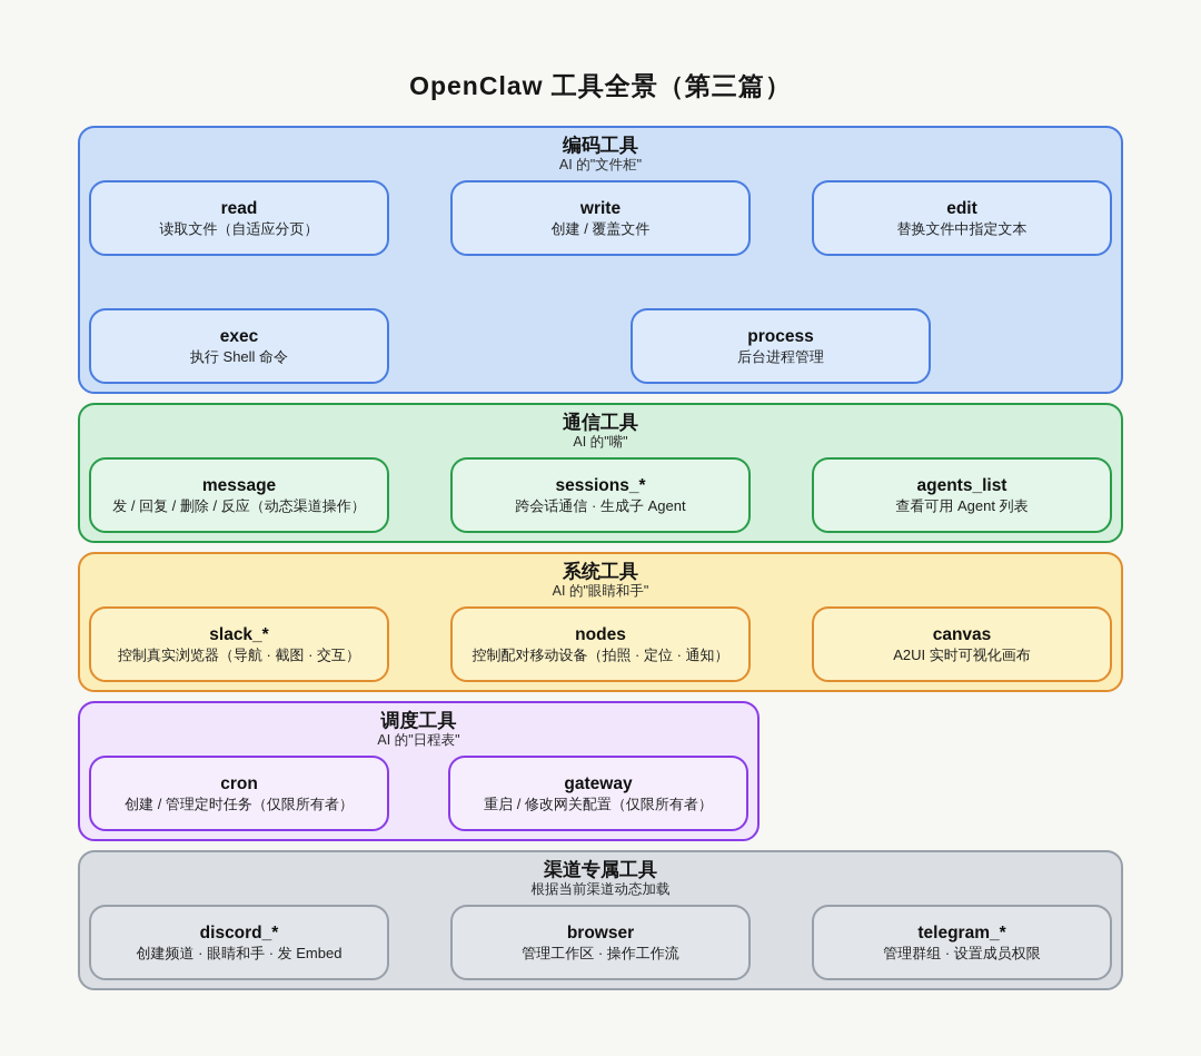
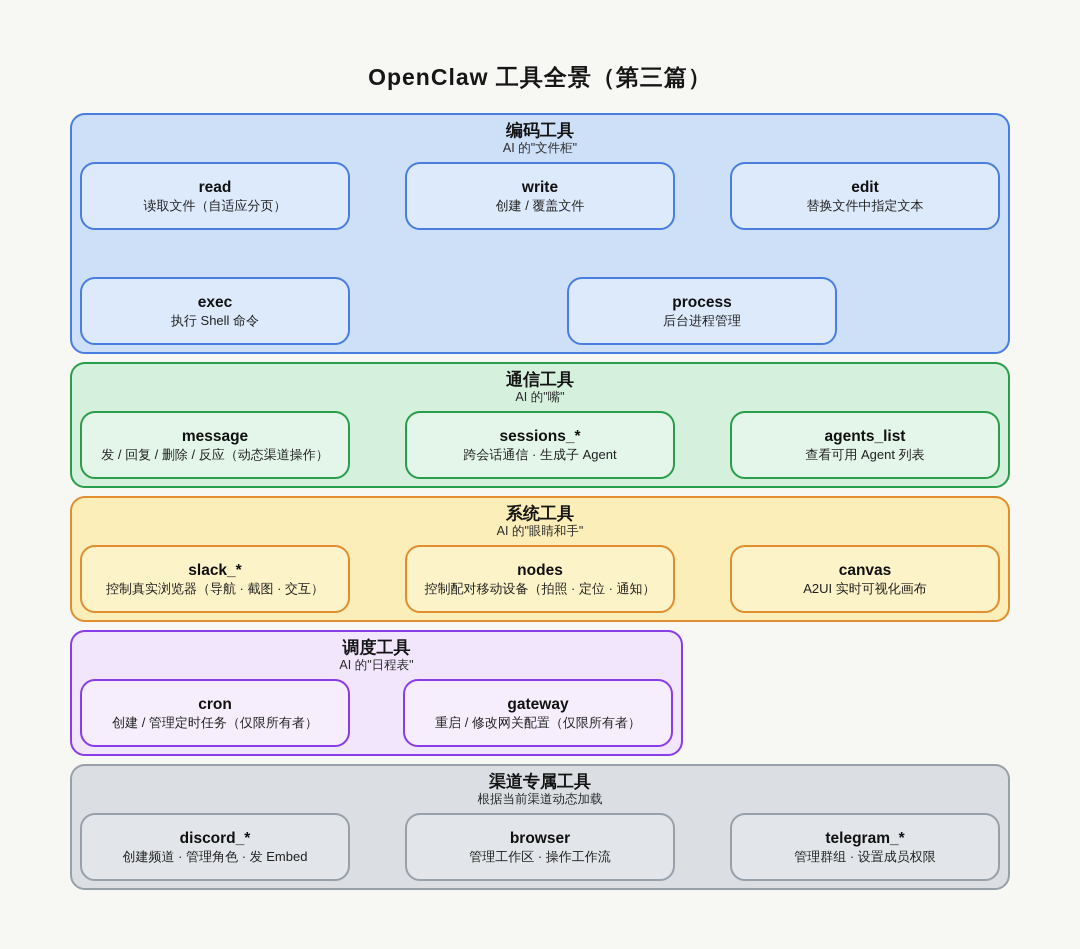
  OpenClaw 工具全景（第三篇）
  编码工具
  AI 的"文件柜"
  read
  读取文件（自适应分页）
  write
  创建 / 覆盖文件
  edit
  替换文件中指定文本
  exec
  执行 Shell 命令
  process
  后台进程管理
  通信工具
  AI 的"嘴"
  message
  发 / 回复 / 删除 / 反应（动态渠道操作）
  sessions_*
  跨会话通信 · 生成子 Agent
  agents_list
  查看可用 Agent 列表
  系统工具
  AI 的"眼睛和手"
  slack_*
  控制真实浏览器（导航 · 截图 · 交互）
  nodes
  控制配对移动设备（拍照 · 定位 · 通知）
  canvas
  A2UI 实时可视化画布
  调度工具
  AI 的"日程表"
  cron
  创建 / 管理定时任务（仅限所有者）
  gateway
  重启 / 修改网关配置（仅限所有者）
  渠道专属工具
  根据当前渠道动态加载
  discord_*
- 创建频道 · 眼睛和手 · 发 Embed
+ 创建频道 · 管理角色 · 发 Embed
  browser
  管理工作区 · 操作工作流
  telegram_*
  管理群组 · 设置成员权限
